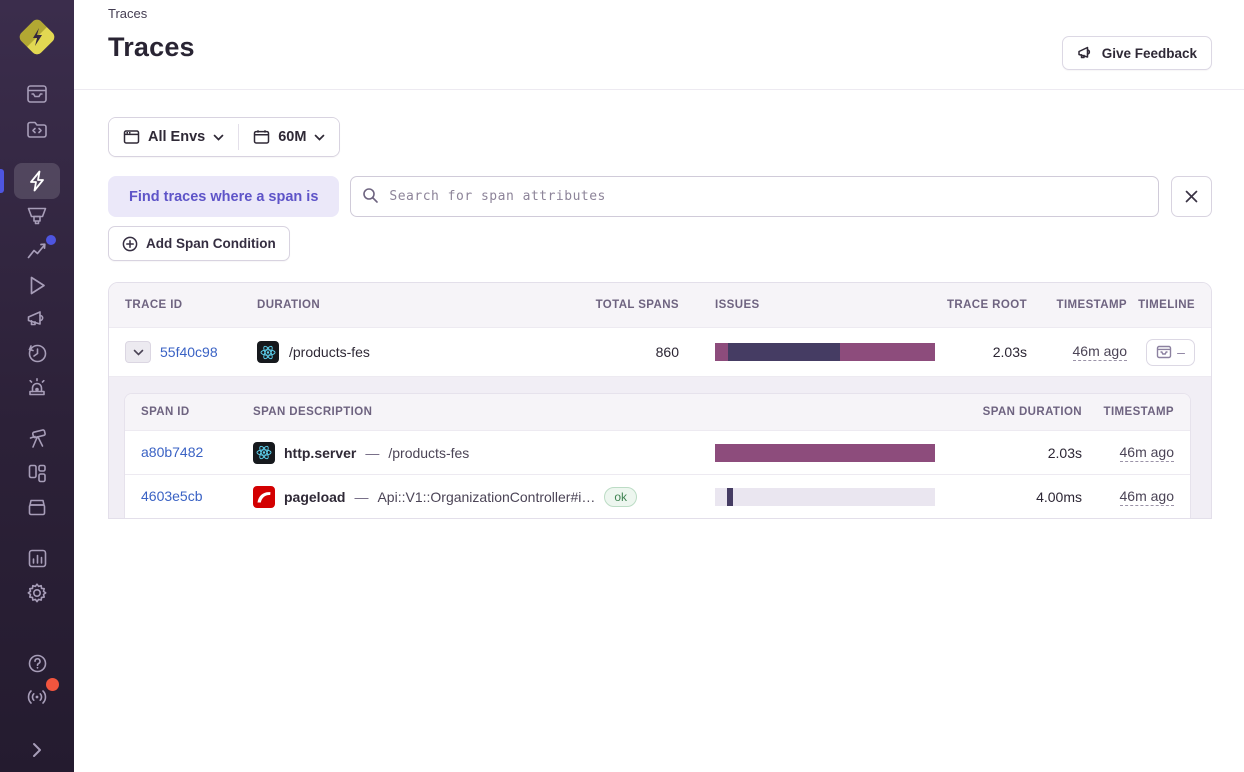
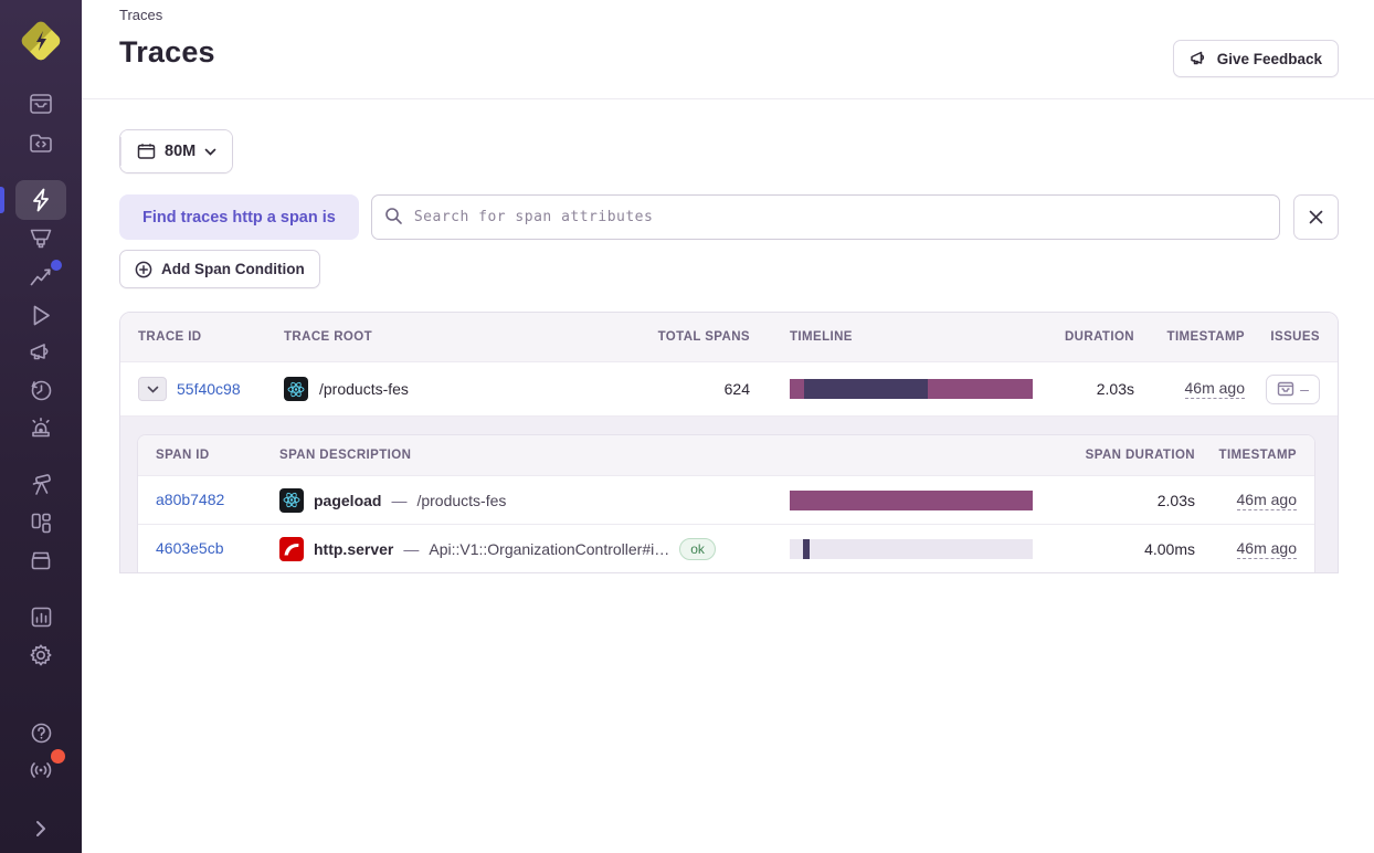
  Traces
  Traces
  Give Feedback
- All Envs
- 60M
+ 80M
- Find traces where a span is
+ Find traces http a span is
  Search for span attributes
  Add Span Condition
  TRACE ID
- DURATION
+ TRACE ROOT
  TOTAL SPANS
- ISSUES
+ TIMELINE
- TRACE ROOT
+ DURATION
  TIMESTAMP
- TIMELINE
+ ISSUES
  55f40c98
  /products-fes
- 860
+ 624
  2.03s
  46m ago
  –
  SPAN ID
  SPAN DESCRIPTION
  SPAN DURATION
  TIMESTAMP
  a80b7482
- http.server
+ pageload
  —
  /products-fes
  2.03s
  46m ago
  4603e5cb
- pageload
+ http.server
  —
  Api::V1::OrganizationController#i…
  ok
  4.00ms
  46m ago
